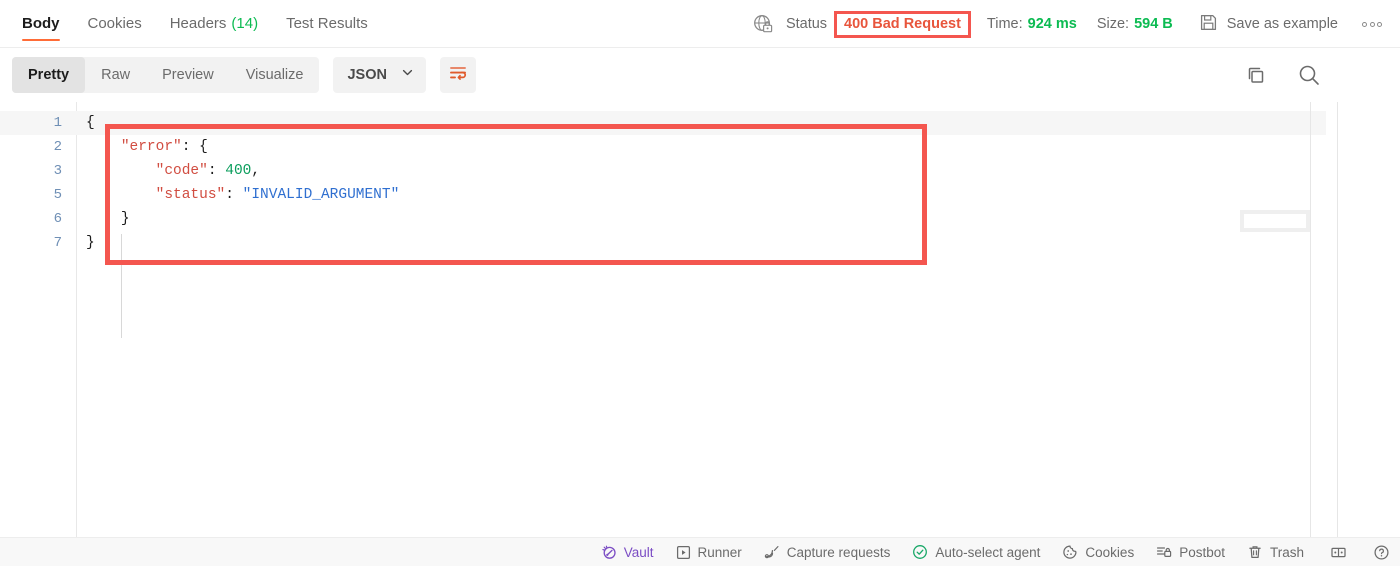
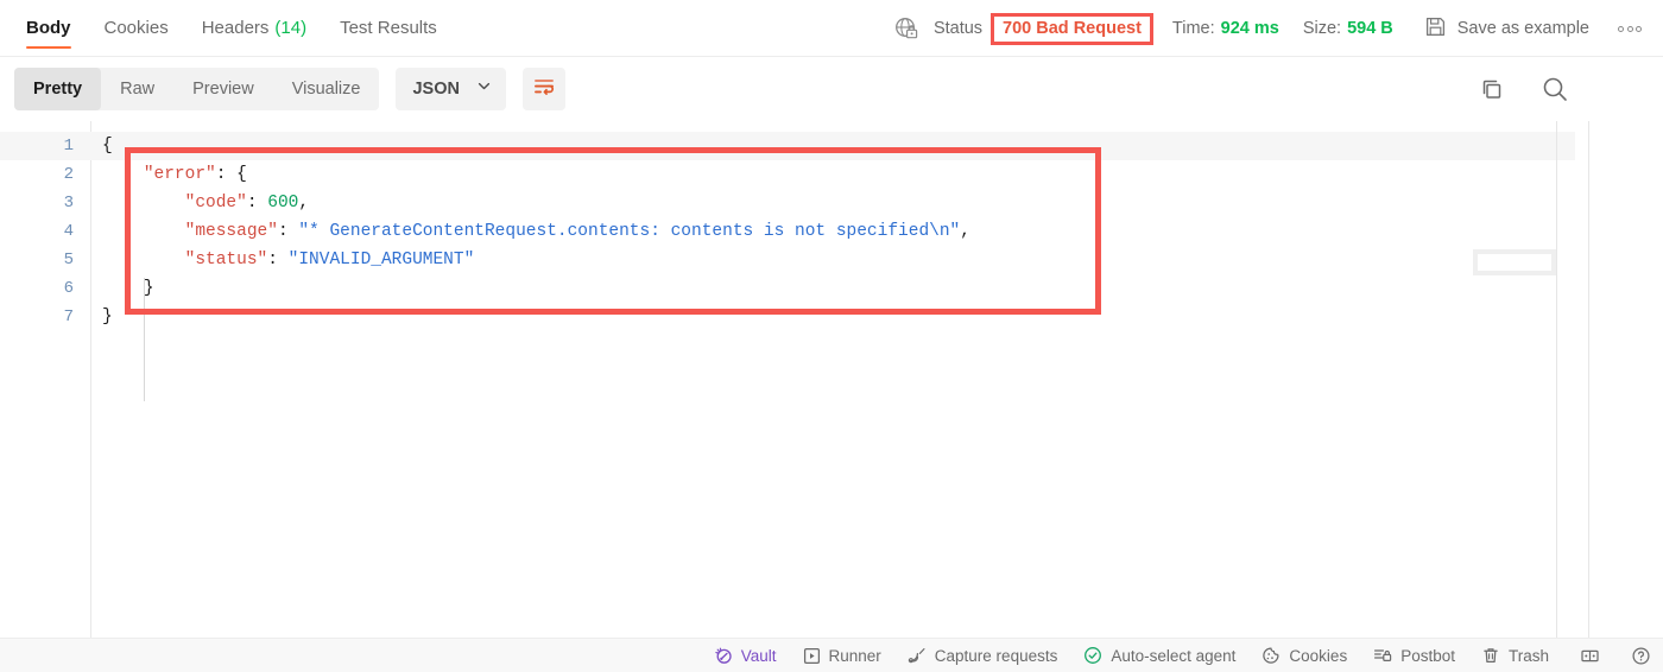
  Body
  Cookies
  Headers
  (14)
  Test Results
  Status
- 400 Bad Request
+ 700 Bad Request
  Time:
  924 ms
  Size:
  594 B
  Save as example
  Pretty
  Raw
  Preview
  Visualize
  JSON
  1
  {
  2
  "error": {
  3
- "code": 400,
+ "code": 600,
+ 4
+ "message": "* GenerateContentRequest.contents: contents is not specified\n",
  5
  "status": "INVALID_ARGUMENT"
  6
  }
  7
  }
  Vault
  Runner
  Capture requests
  Auto-select agent
  Cookies
  Postbot
  Trash
